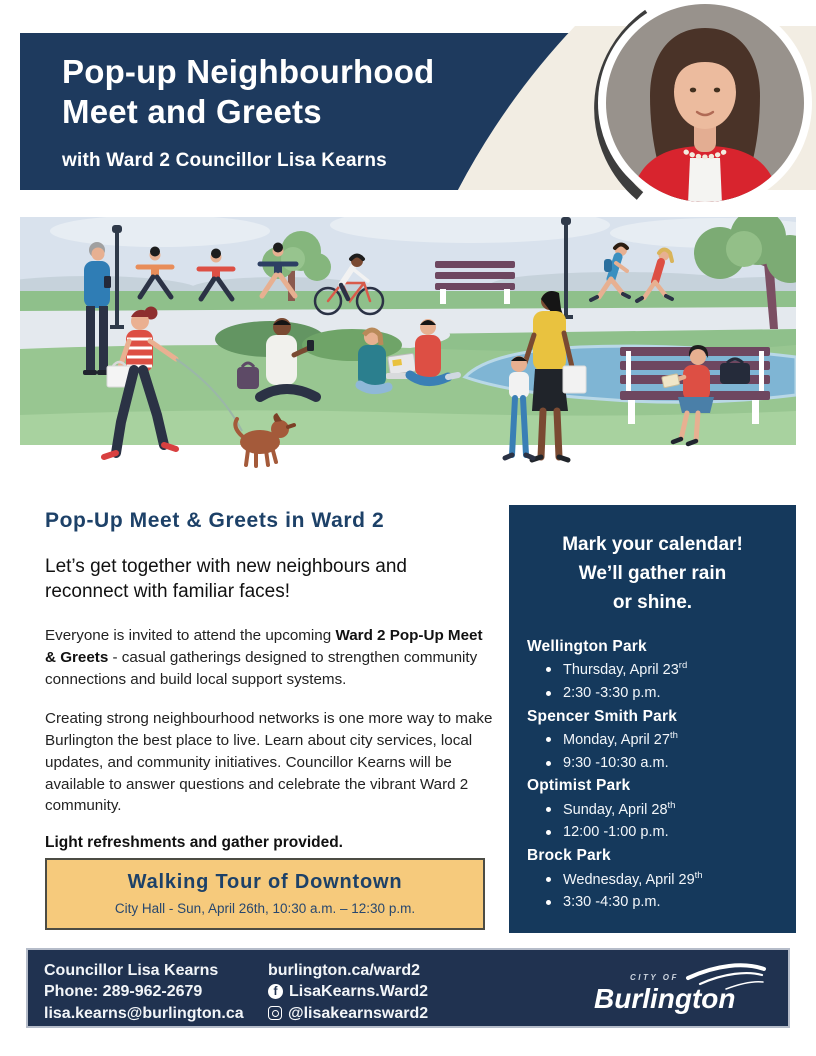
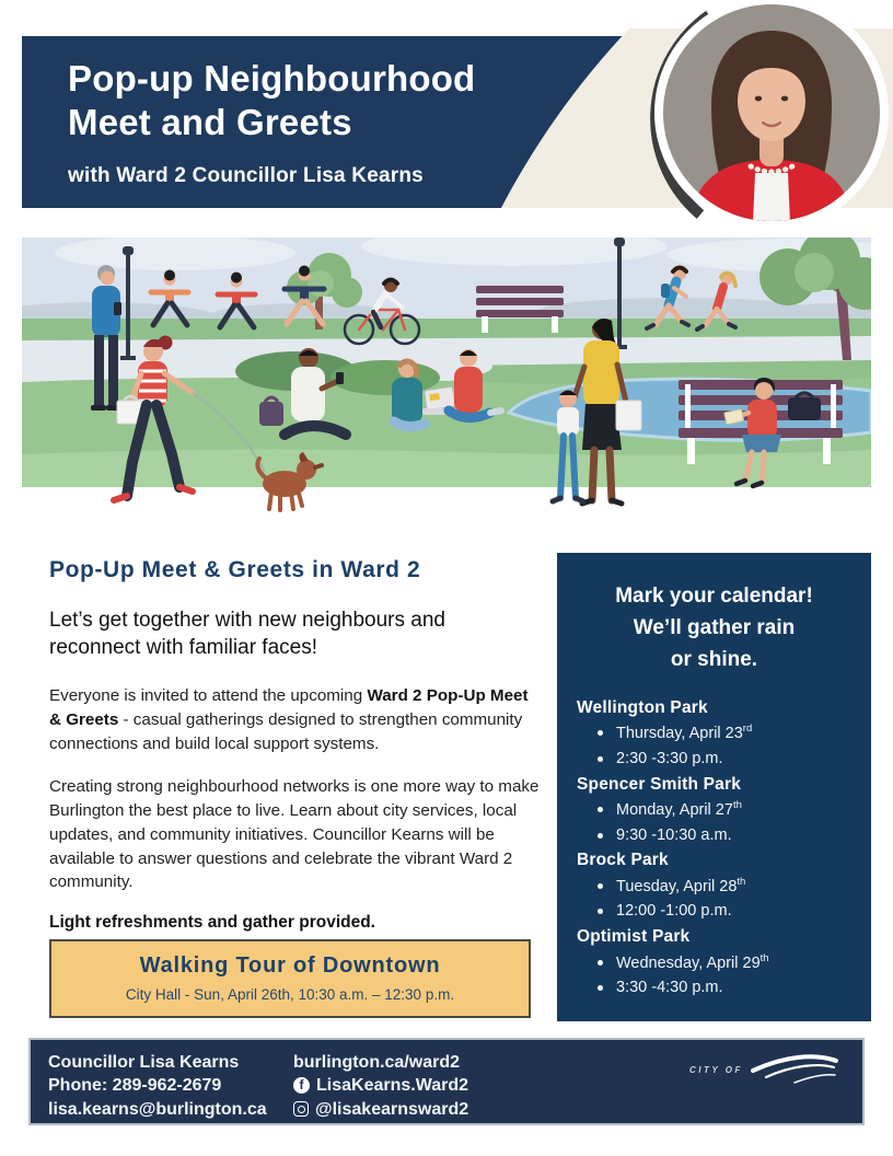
  Pop-up Neighbourhood
  Meet and Greets
  with Ward 2 Councillor Lisa Kearns
  Pop-Up Meet & Greets in Ward 2
  Let’s get together with new neighbours and reconnect with familiar faces!
  Everyone is invited to attend the upcoming Ward 2 Pop-Up Meet & Greets - casual gatherings designed to strengthen community connections and build local support systems.
  Creating strong neighbourhood networks is one more way to make Burlington the best place to live. Learn about city services, local updates, and community initiatives. Councillor Kearns will be available to answer questions and celebrate the vibrant Ward 2 community.
  Light refreshments and gather provided.
  Walking Tour of Downtown
  City Hall - Sun, April 26th, 10:30 a.m. – 12:30 p.m.
  Mark your calendar!
  We’ll gather rain
  or shine.
  Wellington Park
  Thursday, April 23rd
  2:30 -3:30 p.m.
  Spencer Smith Park
  Monday, April 27th
  9:30 -10:30 a.m.
- Optimist Park
+ Brock Park
- Sunday, April 28th
+ Tuesday, April 28th
  12:00 -1:00 p.m.
- Brock Park
+ Optimist Park
  Wednesday, April 29th
  3:30 -4:30 p.m.
  Councillor Lisa Kearns
  Phone: 289-962-2679
  lisa.kearns@burlington.ca
  burlington.ca/ward2
  LisaKearns.Ward2
  @lisakearnsward2
  CITY OF
- Burlington
